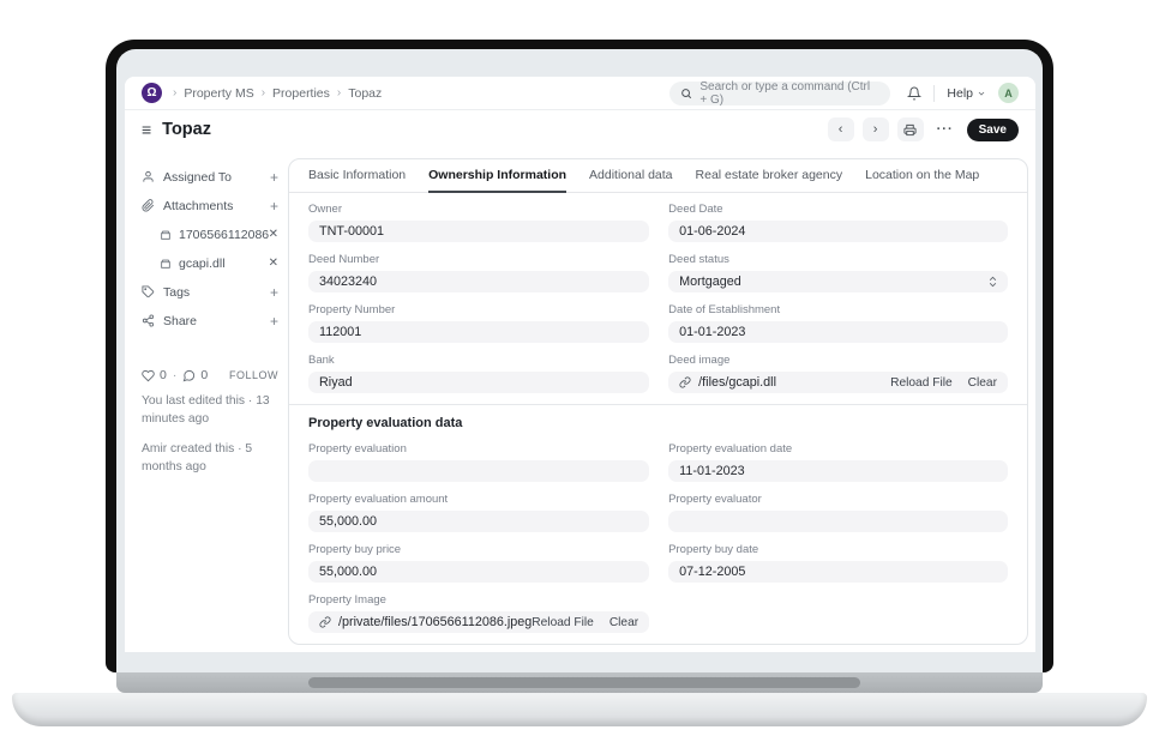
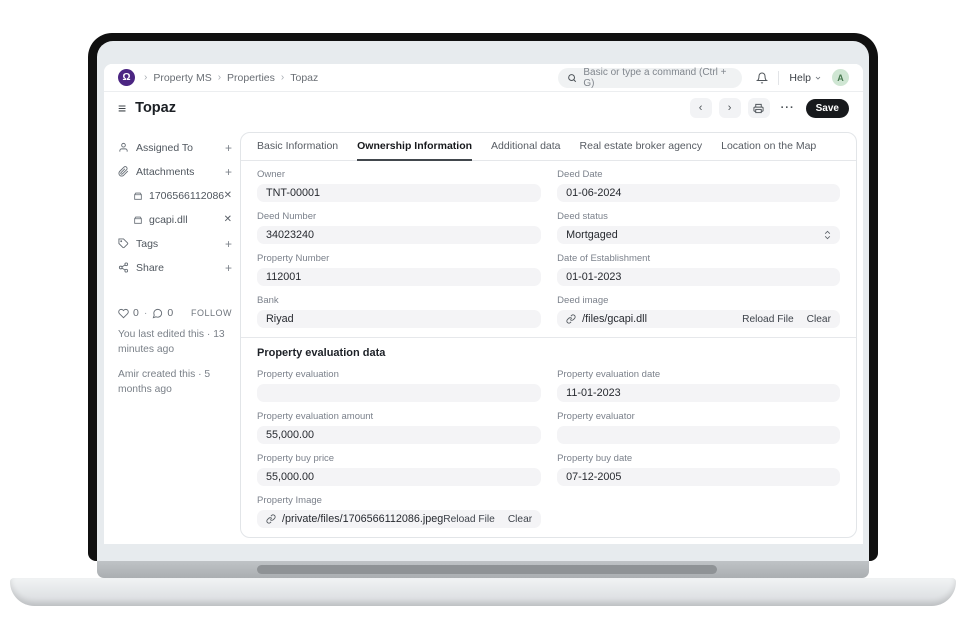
  Ω
  ›
  Property MS
  ›
  Properties
  ›
  Topaz
- Search or type a command (Ctrl + G)
+ Basic or type a command (Ctrl + G)
  Help
  A
  ≡
  Topaz
  ‹
  ›
  ···
  Save
  Assigned To
  +
  Attachments
  +
  1706566112086
  ✕
  gcapi.dll
  ✕
  Tags
  +
  Share
  +
  0
  ·
  0
  FOLLOW
  You last edited this · 13 minutes ago
  Amir created this · 5 months ago
  Basic Information
  Ownership Information
  Additional data
  Real estate broker agency
  Location on the Map
  Owner
  TNT-00001
  Deed Date
  01-06-2024
  Deed Number
  34023240
  Deed status
  Mortgaged
  Property Number
  112001
  Date of Establishment
  01-01-2023
  Bank
  Riyad
  Deed image
  /files/gcapi.dll
  Reload File
  Clear
  Property evaluation data
  Property evaluation
  Property evaluation date
  11-01-2023
  Property evaluation amount
  55,000.00
  Property evaluator
  Property buy price
  55,000.00
  Property buy date
  07-12-2005
  Property Image
  /private/files/1706566112086.jpeg
  Reload File
  Clear
